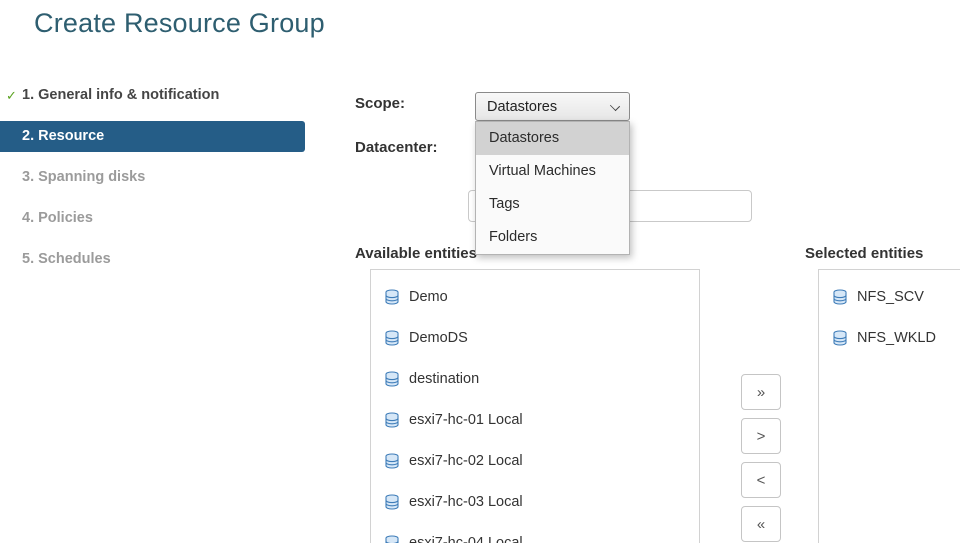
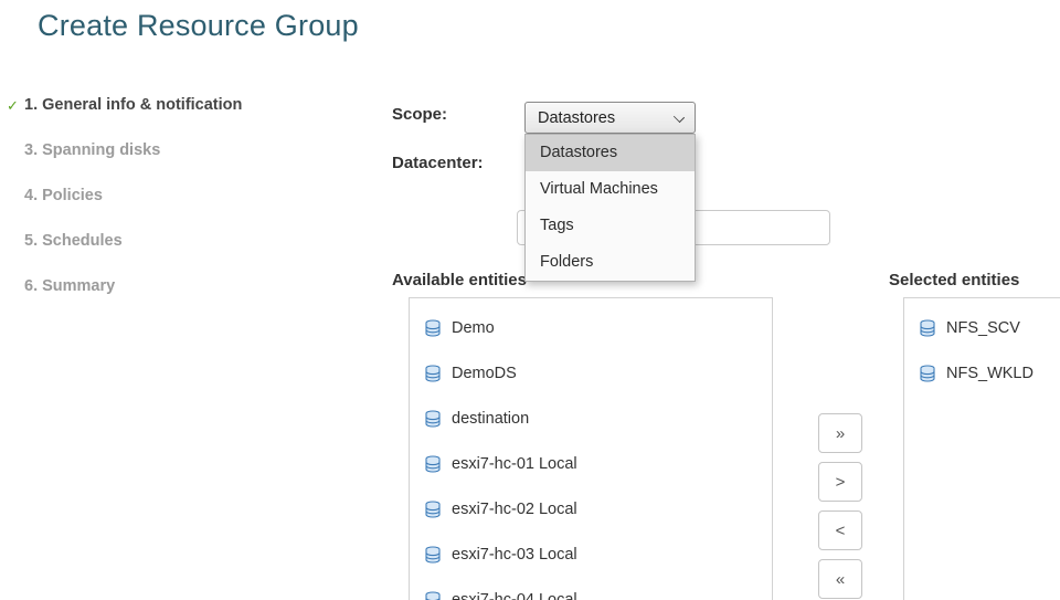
  Create Resource Group
  ✓
  1. General info & notification
- 2. Resource
  3. Spanning disks
  4. Policies
  5. Schedules
+ 6. Summary
  Scope:
  Datastores
  Datacenter:
  Datastores
  Virtual Machines
  Tags
  Folders
  Available entities
  Demo
  DemoDS
  destination
  esxi7-hc-01 Local
  esxi7-hc-02 Local
  esxi7-hc-03 Local
  »
  >
  <
  «
  Selected entities
  NFS_SCV
  NFS_WKLD
